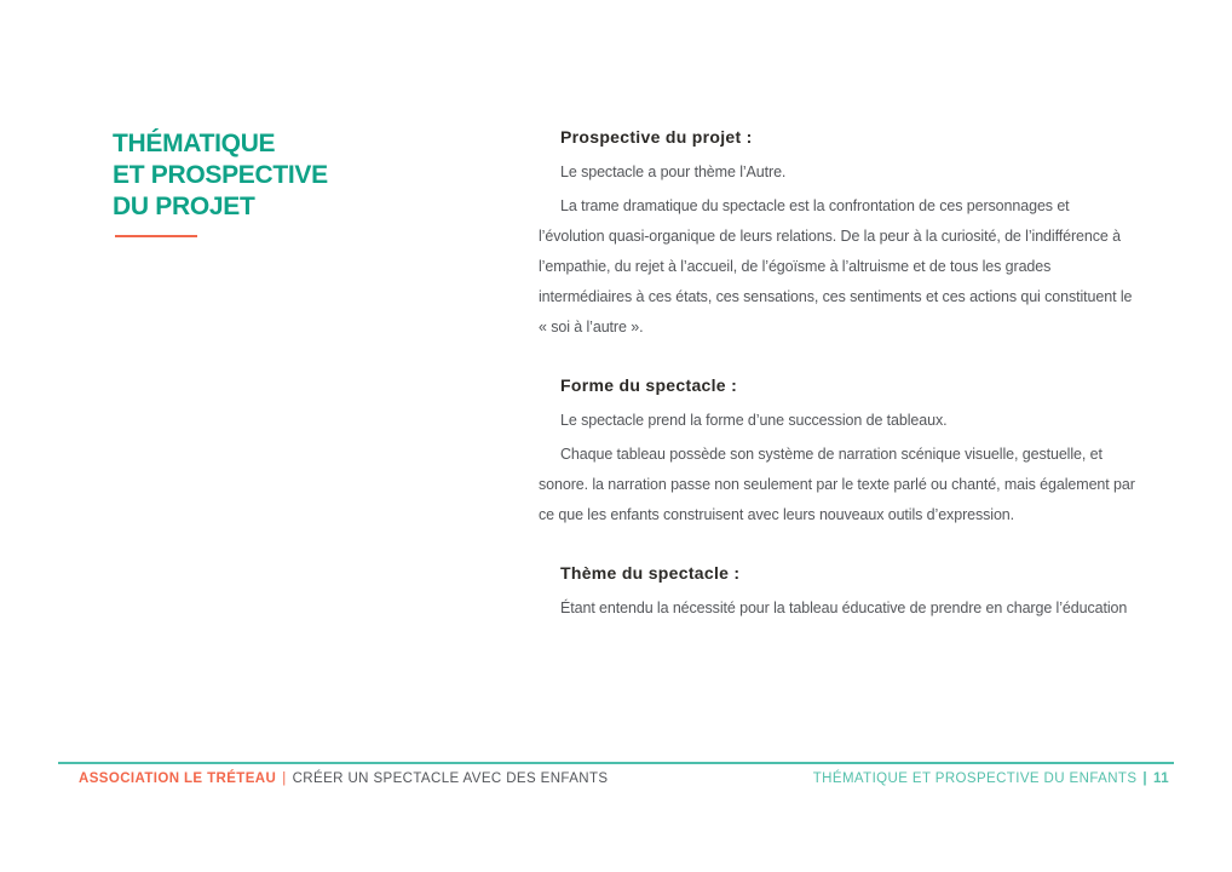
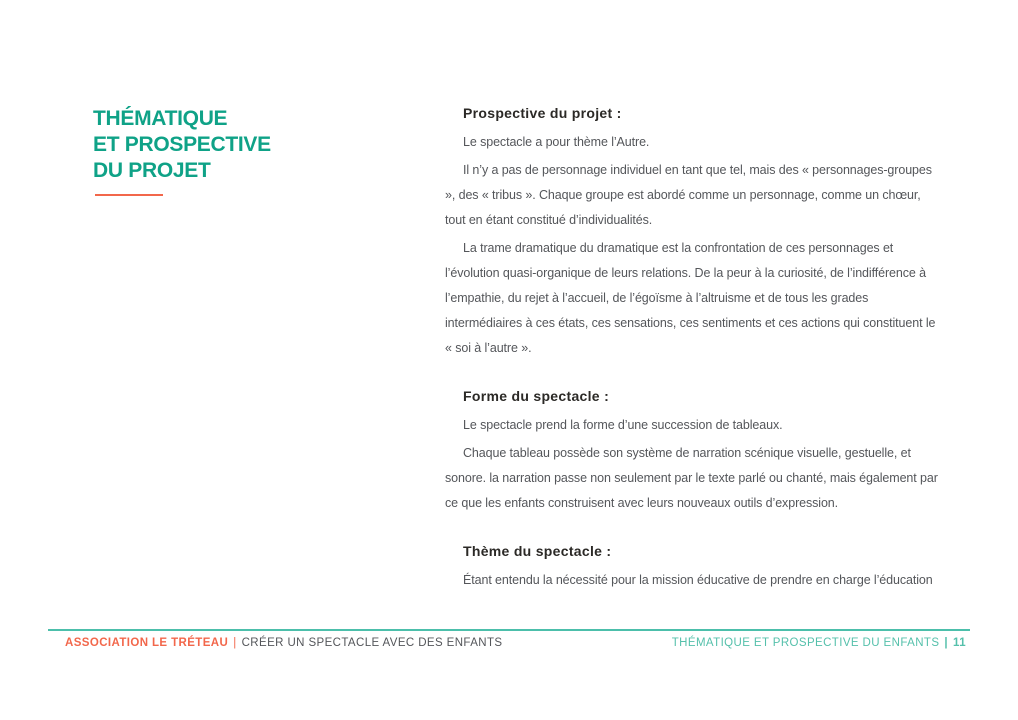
  THÉMATIQUE
  ET PROSPECTIVE
  DU PROJET
  Prospective du projet :
  Le spectacle a pour thème l’Autre.
+ Il n’y a pas de personnage individuel en tant que tel, mais des « personnages-groupes », des « tribus ». Chaque groupe est abordé comme un personnage, comme un chœur, tout en étant constitué d’individualités.
- La trame dramatique du spectacle est la confrontation de ces personnages et l’évolution quasi-organique de leurs relations. De la peur à la curiosité, de l’indifférence à l’empathie, du rejet à l’accueil, de l’égoïsme à l’altruisme et de tous les grades intermédiaires à ces états, ces sensations, ces sentiments et ces actions qui constituent le « soi à l’autre ».
+ La trame dramatique du dramatique est la confrontation de ces personnages et l’évolution quasi-organique de leurs relations. De la peur à la curiosité, de l’indifférence à l’empathie, du rejet à l’accueil, de l’égoïsme à l’altruisme et de tous les grades intermédiaires à ces états, ces sensations, ces sentiments et ces actions qui constituent le « soi à l’autre ».
  Forme du spectacle :
  Le spectacle prend la forme d’une succession de tableaux.
  Chaque tableau possède son système de narration scénique visuelle, gestuelle, et sonore. la narration passe non seulement par le texte parlé ou chanté, mais également par ce que les enfants construisent avec leurs nouveaux outils d’expression.
  Thème du spectacle :
- Étant entendu la nécessité pour la tableau éducative de prendre en charge l’éducation
+ Étant entendu la nécessité pour la mission éducative de prendre en charge l’éducation
  ASSOCIATION LE TRÉTEAU | CRÉER UN SPECTACLE AVEC DES ENFANTS
  THÉMATIQUE ET PROSPECTIVE DU ENFANTS | 11
